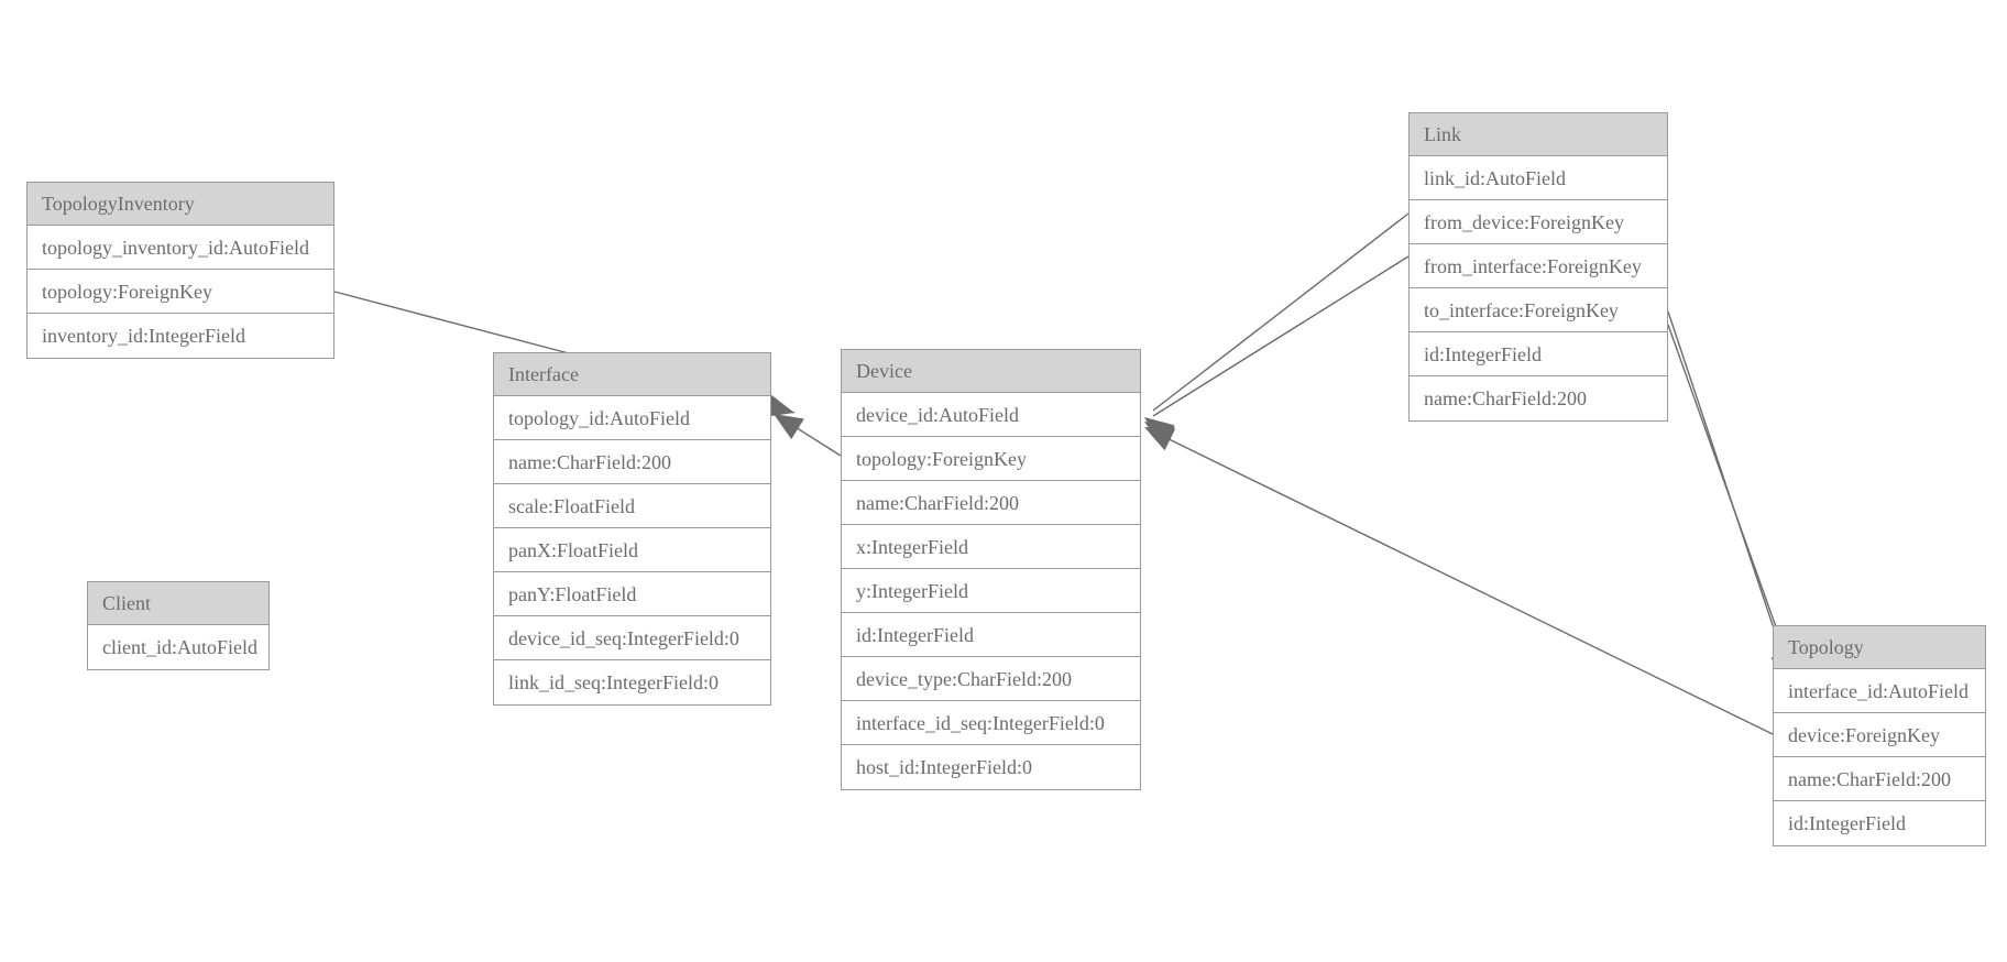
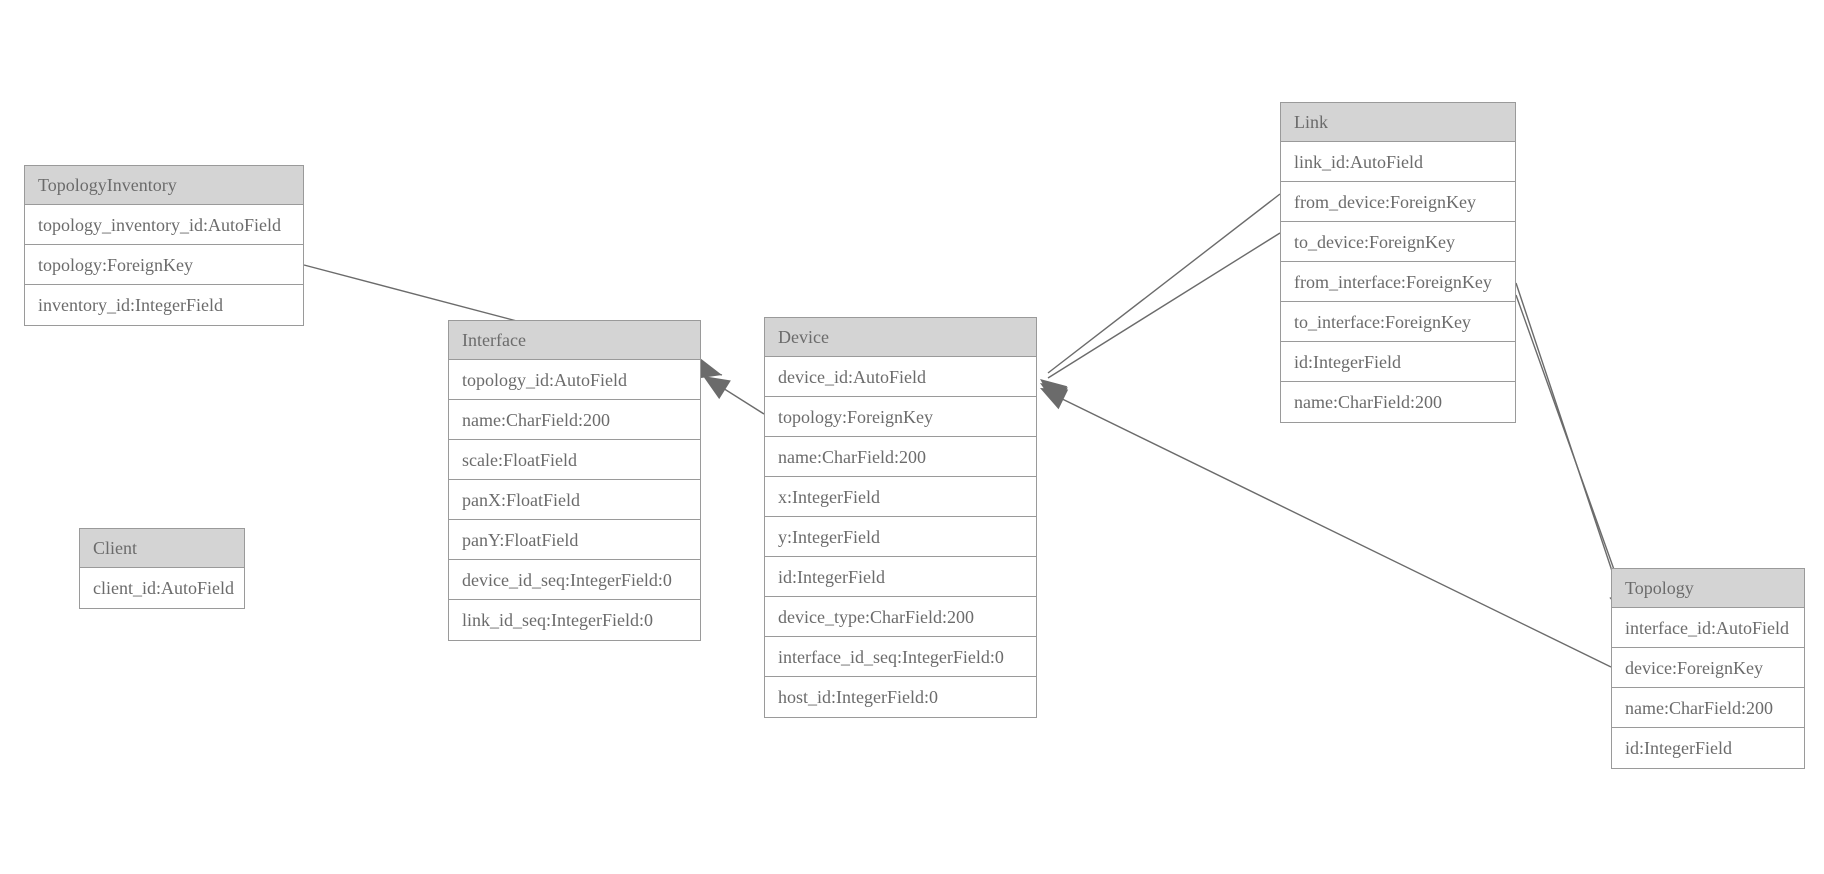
  TopologyInventory
  topology_inventory_id:AutoField
  topology:ForeignKey
  inventory_id:IntegerField
  Client
  client_id:AutoField
  Interface
  topology_id:AutoField
  name:CharField:200
  scale:FloatField
  panX:FloatField
  panY:FloatField
  device_id_seq:IntegerField:0
  link_id_seq:IntegerField:0
  Device
  device_id:AutoField
  topology:ForeignKey
  name:CharField:200
  x:IntegerField
  y:IntegerField
  id:IntegerField
  device_type:CharField:200
  interface_id_seq:IntegerField:0
  host_id:IntegerField:0
  Link
  link_id:AutoField
  from_device:ForeignKey
+ to_device:ForeignKey
  from_interface:ForeignKey
  to_interface:ForeignKey
  id:IntegerField
  name:CharField:200
  Topology
  interface_id:AutoField
  device:ForeignKey
  name:CharField:200
  id:IntegerField
